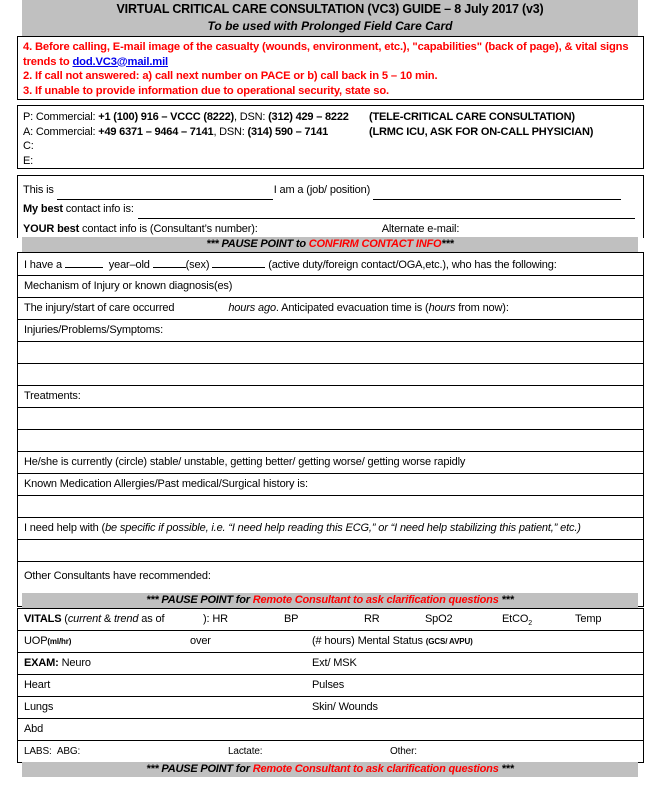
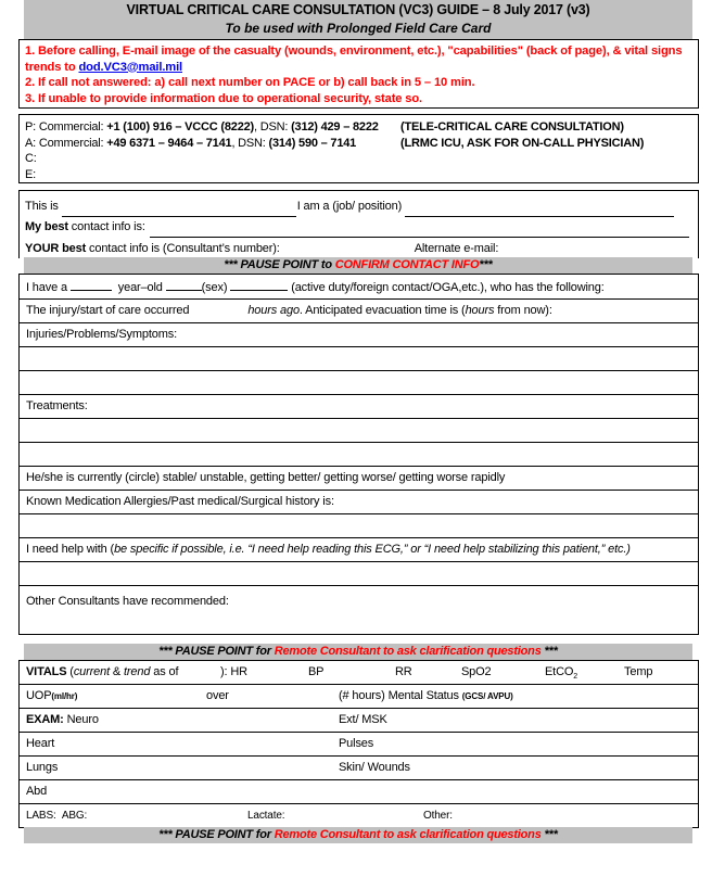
  VIRTUAL CRITICAL CARE CONSULTATION (VC3) GUIDE – 8 July 2017 (v3)
  To be used with Prolonged Field Care Card
- 4. Before calling, E-mail image of the casualty (wounds, environment, etc.), "capabilities" (back of page), & vital signs trends to dod.VC3@mail.mil
+ 1. Before calling, E-mail image of the casualty (wounds, environment, etc.), "capabilities" (back of page), & vital signs trends to dod.VC3@mail.mil
  2. If call not answered: a) call next number on PACE or b) call back in 5 – 10 min.
  3. If unable to provide information due to operational security, state so.
  P: Commercial: +1 (100) 916 – VCCC (8222), DSN: (312) 429 – 8222
  (TELE-CRITICAL CARE CONSULTATION)
  A: Commercial: +49 6371 – 9464 – 7141, DSN: (314) 590 – 7141
  (LRMC ICU, ASK FOR ON-CALL PHYSICIAN)
  C:
  E:
  This is
  I am a (job/ position)
  My best contact info is:
  YOUR best contact info is (Consultant’s number):
  Alternate e-mail:
  *** PAUSE POINT to CONFIRM CONTACT INFO***
  I have a year–old (sex) (active duty/foreign contact/OGA,etc.), who has the following:
- Mechanism of Injury or known diagnosis(es)
  The injury/start of care occurred hours ago. Anticipated evacuation time is (hours from now):
  Injuries/Problems/Symptoms:
  Treatments:
  He/she is currently (circle) stable/ unstable, getting better/ getting worse/ getting worse rapidly
  Known Medication Allergies/Past medical/Surgical history is:
  I need help with (be specific if possible, i.e. “I need help reading this ECG,” or “I need help stabilizing this patient,” etc.)
  Other Consultants have recommended:
  *** PAUSE POINT for Remote Consultant to ask clarification questions ***
  VITALS (current & trend as of
  ): HR
  BP
  RR
  SpO2
  EtCO
  Temp
  UOP(ml/hr)
  over
  (# hours) Mental Status (GCS/ AVPU)
  EXAM: Neuro
  Ext/ MSK
  Heart
  Pulses
  Lungs
  Skin/ Wounds
  Abd
  LABS: ABG:
  Lactate:
  Other:
  *** PAUSE POINT for Remote Consultant to ask clarification questions ***
